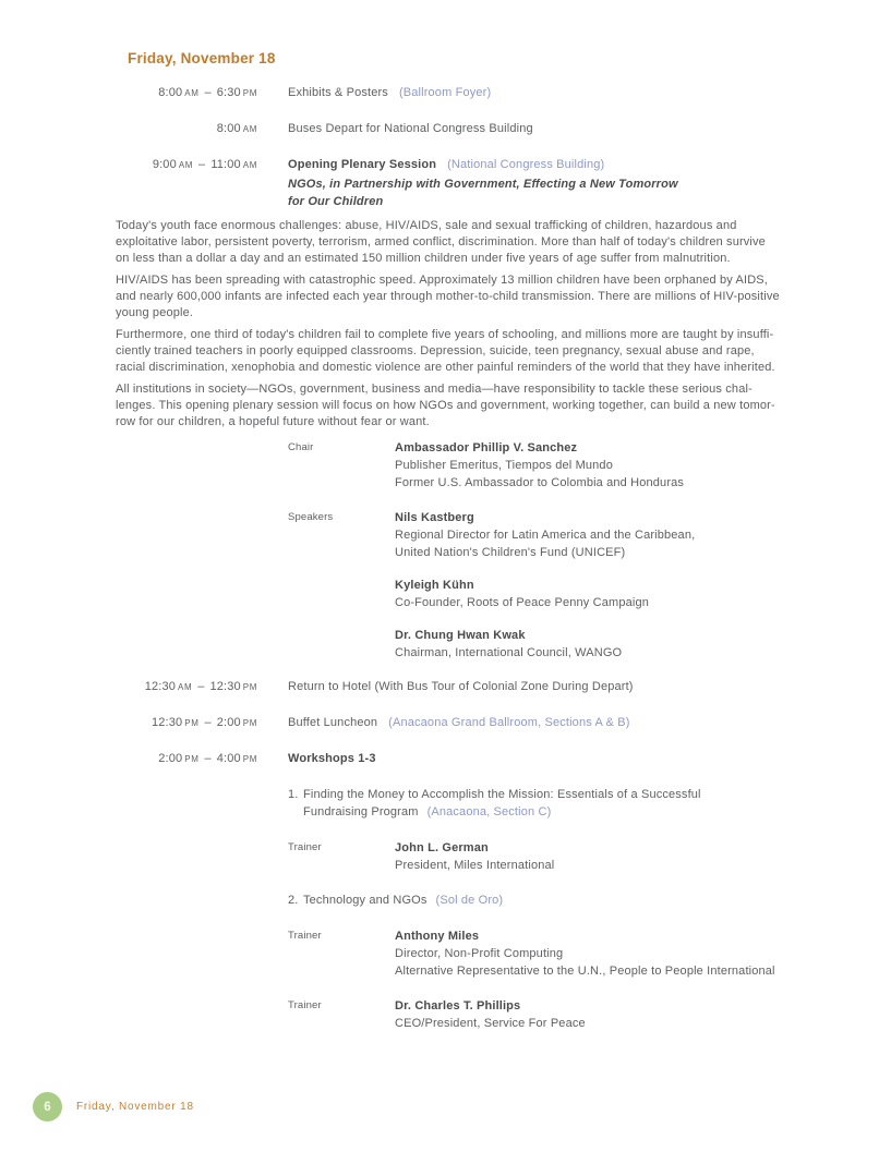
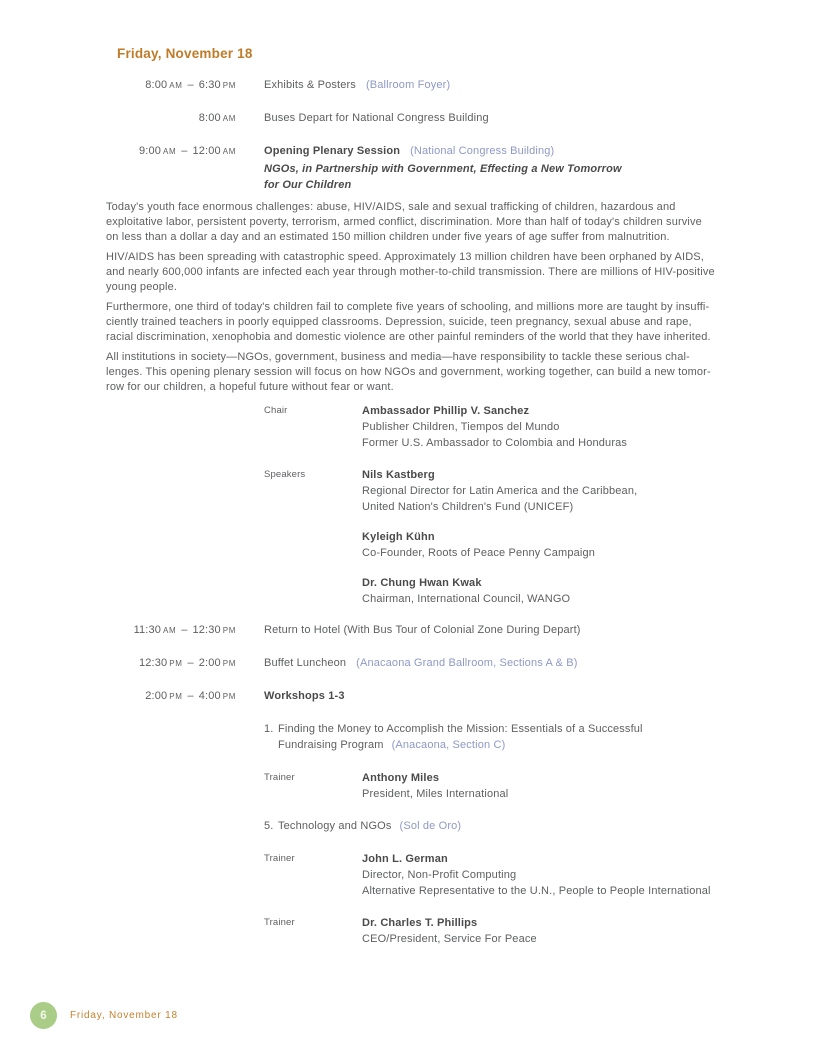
  Friday, November 18
  8:00 AM – 6:30 PM
  Exhibits & Posters (Ballroom Foyer)
  8:00 AM
  Buses Depart for National Congress Building
- 9:00 AM – 11:00 AM
+ 9:00 AM – 12:00 AM
  Opening Plenary Session (National Congress Building)
  NGOs, in Partnership with Government, Effecting a New Tomorrow
  for Our Children
  Today's youth face enormous challenges: abuse, HIV/AIDS, sale and sexual trafficking of children, hazardous and
  exploitative labor, persistent poverty, terrorism, armed conflict, discrimination. More than half of today's children survive
  on less than a dollar a day and an estimated 150 million children under five years of age suffer from malnutrition.
  HIV/AIDS has been spreading with catastrophic speed. Approximately 13 million children have been orphaned by AIDS,
  and nearly 600,000 infants are infected each year through mother-to-child transmission. There are millions of HIV-positive
  young people.
  Furthermore, one third of today's children fail to complete five years of schooling, and millions more are taught by insuffi-
  ciently trained teachers in poorly equipped classrooms. Depression, suicide, teen pregnancy, sexual abuse and rape,
  racial discrimination, xenophobia and domestic violence are other painful reminders of the world that they have inherited.
  All institutions in society—NGOs, government, business and media—have responsibility to tackle these serious chal-
  lenges. This opening plenary session will focus on how NGOs and government, working together, can build a new tomor-
  row for our children, a hopeful future without fear or want.
  Chair
  Ambassador Phillip V. Sanchez
- Publisher Emeritus, Tiempos del Mundo
+ Publisher Children, Tiempos del Mundo
  Former U.S. Ambassador to Colombia and Honduras
  Speakers
  Nils Kastberg
  Regional Director for Latin America and the Caribbean,
  United Nation's Children's Fund (UNICEF)
  Kyleigh Kühn
  Co-Founder, Roots of Peace Penny Campaign
  Dr. Chung Hwan Kwak
  Chairman, International Council, WANGO
- 12:30 AM – 12:30 PM
+ 11:30 AM – 12:30 PM
  Return to Hotel (With Bus Tour of Colonial Zone During Depart)
  12:30 PM – 2:00 PM
  Buffet Luncheon (Anacaona Grand Ballroom, Sections A & B)
  2:00 PM – 4:00 PM
  Workshops 1-3
  1.
  Finding the Money to Accomplish the Mission: Essentials of a Successful
  Fundraising Program (Anacaona, Section C)
  Trainer
- John L. German
+ Anthony Miles
  President, Miles International
- 2.
+ 5.
  Technology and NGOs (Sol de Oro)
  Trainer
- Anthony Miles
+ John L. German
  Director, Non-Profit Computing
  Alternative Representative to the U.N., People to People International
  Trainer
  Dr. Charles T. Phillips
  CEO/President, Service For Peace
  6
  Friday, November 18
